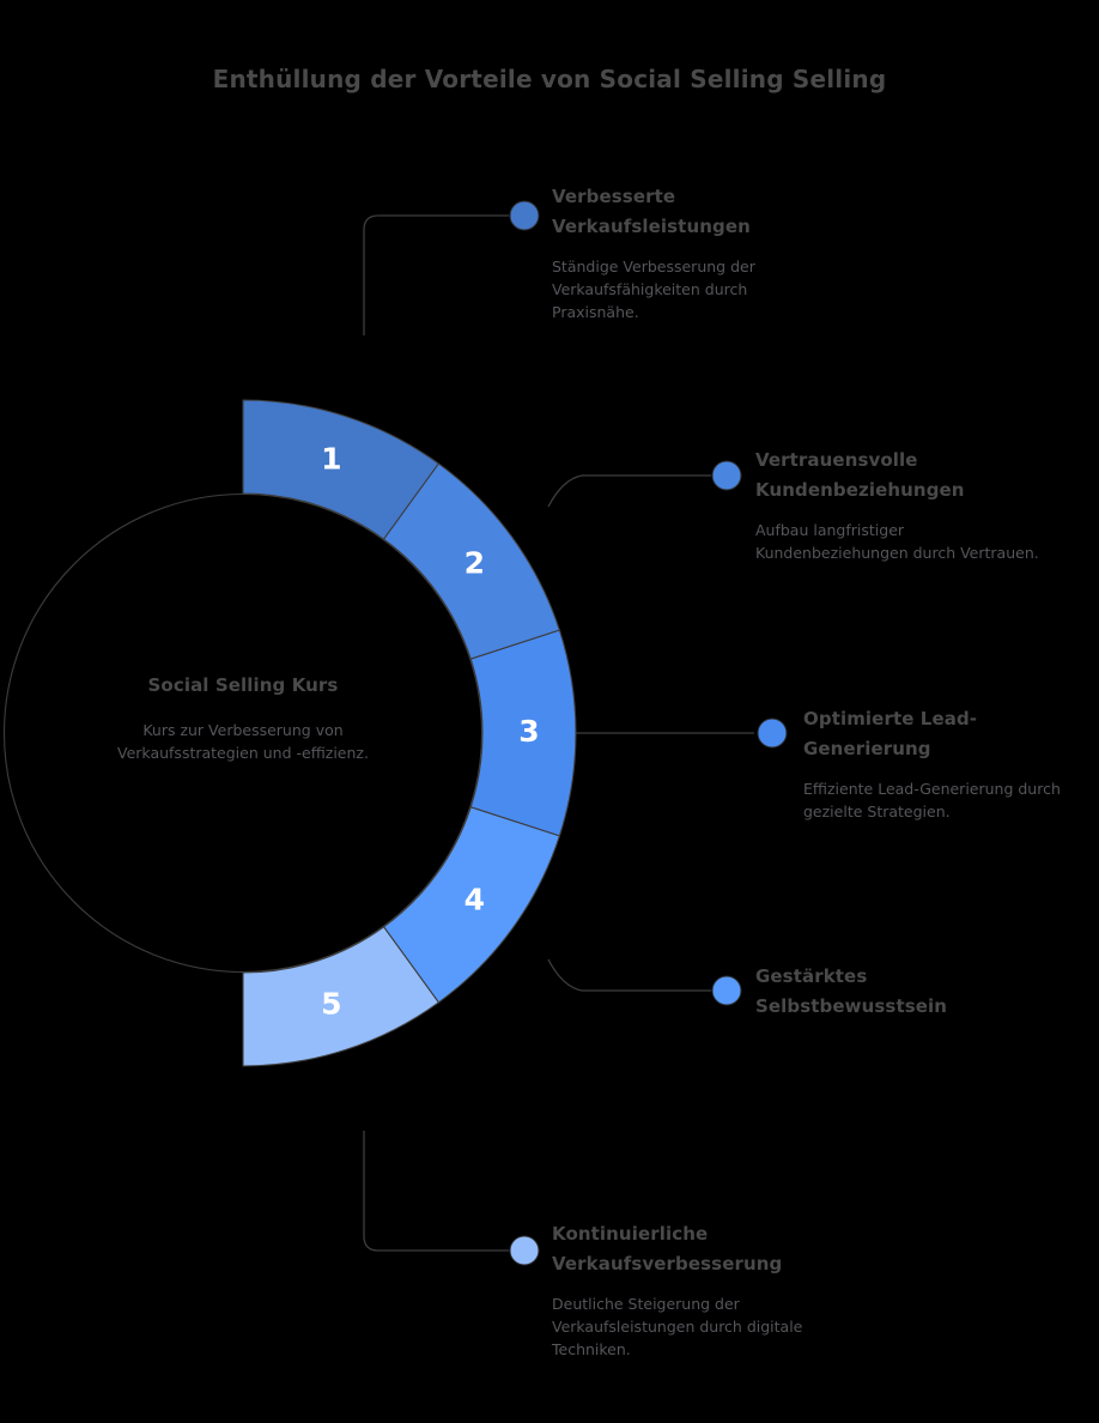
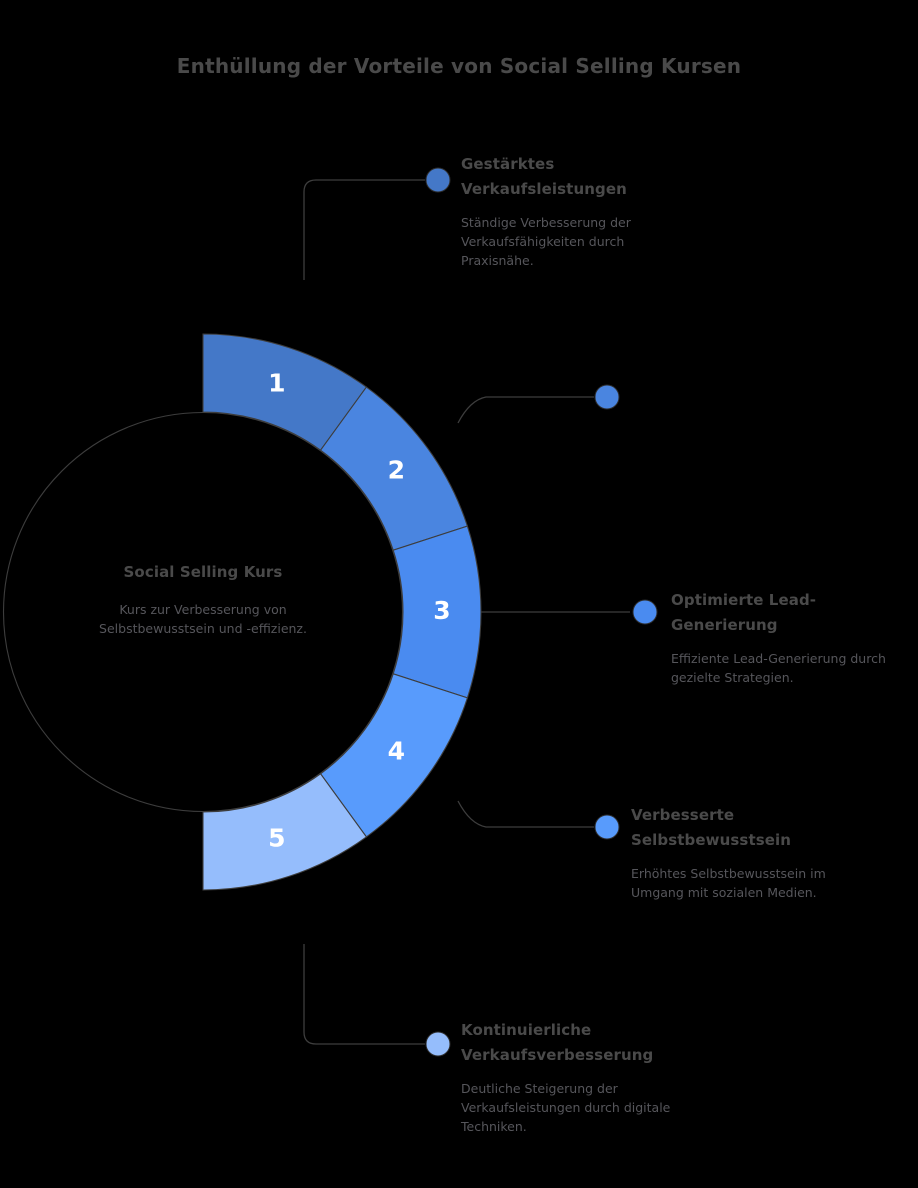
- Enthüllung der Vorteile von Social Selling Selling
+ Enthüllung der Vorteile von Social Selling Kursen
  1
  2
  3
  4
  5
  Social Selling Kurs
- Kurs zur Verbesserung von Verkaufsstrategien und -effizienz.
+ Kurs zur Verbesserung von Selbstbewusstsein und -effizienz.
- Verbesserte
+ Gestärktes
  Verkaufsleistungen
  Ständige Verbesserung der Verkaufsfähigkeiten durch Praxisnähe.
- Vertrauensvolle
- Kundenbeziehungen
- Aufbau langfristiger Kundenbeziehungen durch Vertrauen.
  Optimierte Lead-
  Generierung
  Effiziente Lead-Generierung durch gezielte Strategien.
- Gestärktes
+ Verbesserte
  Selbstbewusstsein
+ Erhöhtes Selbstbewusstsein im Umgang mit sozialen Medien.
  Kontinuierliche
  Verkaufsverbesserung
  Deutliche Steigerung der Verkaufsleistungen durch digitale Techniken.
